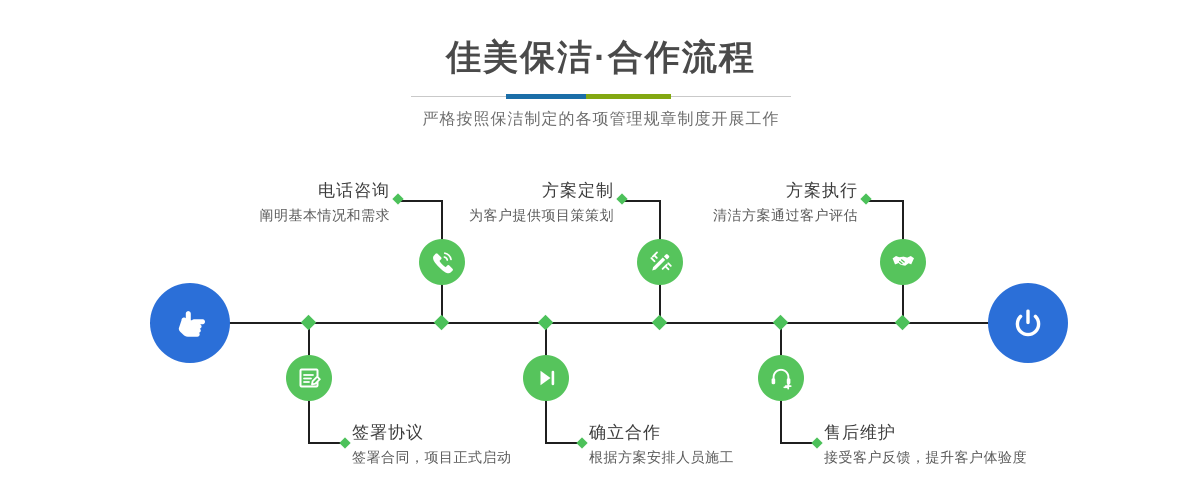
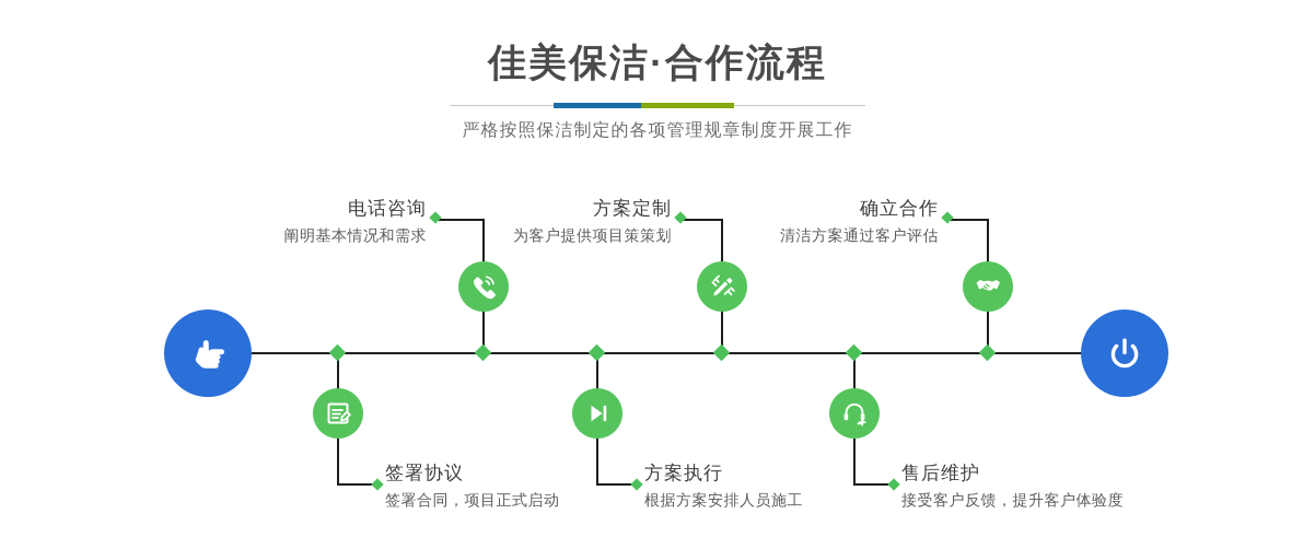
  佳美保洁·合作流程
  严格按照保洁制定的各项管理规章制度开展工作
  电话咨询
  阐明基本情况和需求
  签署协议
  签署合同，项目正式启动
  方案定制
  为客户提供项目策策划
- 确立合作
+ 方案执行
  根据方案安排人员施工
  售后维护
  接受客户反馈，提升客户体验度
- 方案执行
+ 确立合作
  清洁方案通过客户评估
